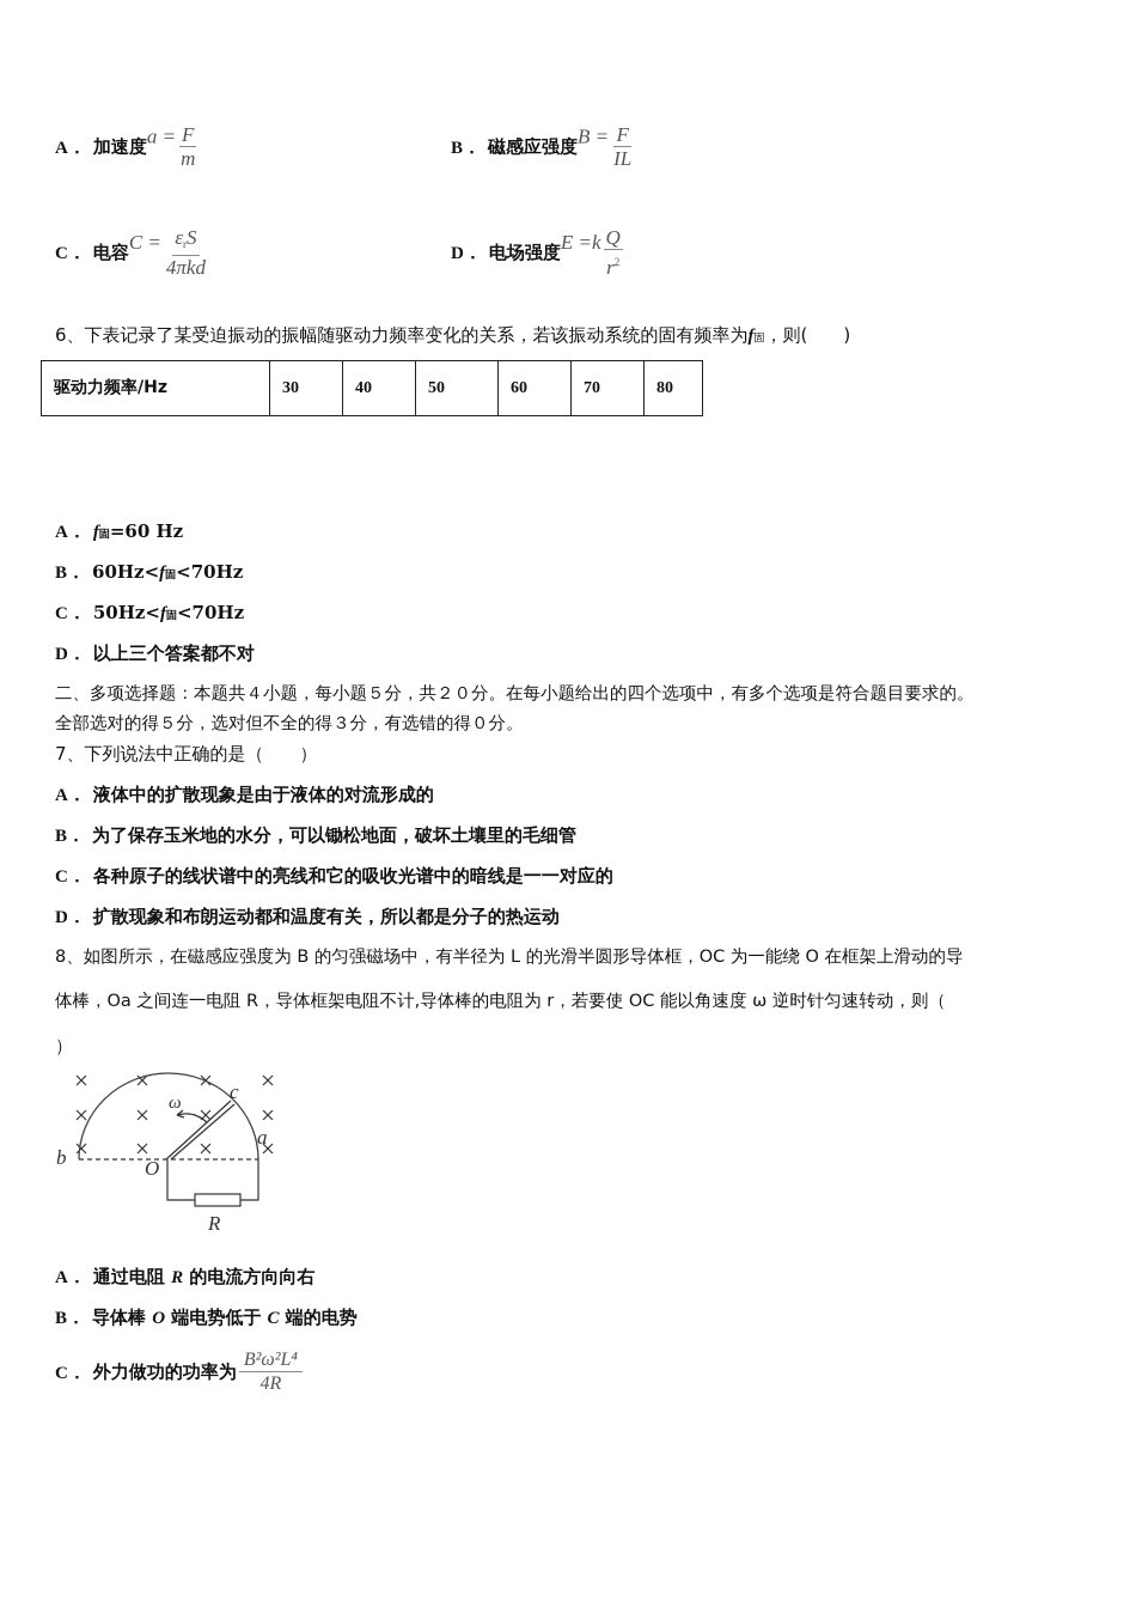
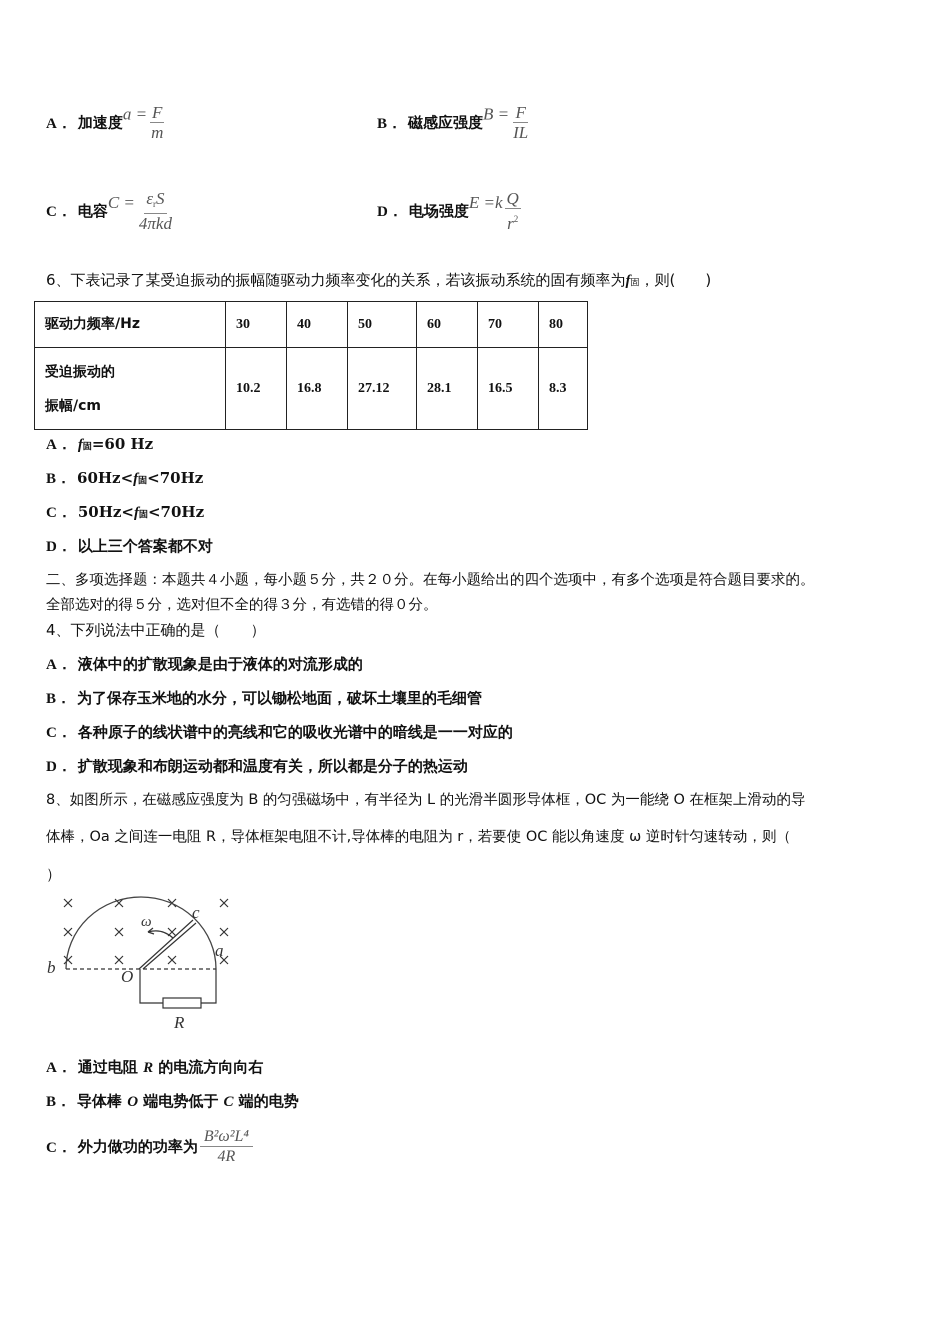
  A． 加速度a =
  F
  m
  B． 磁感应强度B =
  F
  IL
  C． 电容C =
  εrS
  4πkd
  D． 电场强度E =k
  Q
  r2
  6、下表记录了某受迫振动的振幅随驱动力频率变化的关系，若该振动系统的固有频率为f固，则( )
  驱动力频率/Hz	30	40	50	60	70	80
+ 受迫振动的 振幅/cm	10.2	16.8	27.12	28.1	16.5	8.3
  A． f固=60 Hz
  B． 60Hz<f固<70Hz
  C． 50Hz<f固<70Hz
  D． 以上三个答案都不对
  二、多项选择题：本题共４小题，每小题５分，共２０分。在每小题给出的四个选项中，有多个选项是符合题目要求的。
  全部选对的得５分，选对但不全的得３分，有选错的得０分。
- 7、下列说法中正确的是（ ）
+ 4、下列说法中正确的是（ ）
  A． 液体中的扩散现象是由于液体的对流形成的
  B． 为了保存玉米地的水分，可以锄松地面，破坏土壤里的毛细管
  C． 各种原子的线状谱中的亮线和它的吸收光谱中的暗线是一一对应的
  D． 扩散现象和布朗运动都和温度有关，所以都是分子的热运动
  8、如图所示，在磁感应强度为 B 的匀强磁场中，有半径为 L 的光滑半圆形导体框，OC 为一能绕 O 在框架上滑动的导
  体棒，Oa 之间连一电阻 R，导体框架电阻不计,导体棒的电阻为 r，若要使 OC 能以角速度 ω 逆时针匀速转动，则（
  ）
  b
  O
  c
  a
  ω
  R
  A． 通过电阻 R 的电流方向向右
  B． 导体棒 O 端电势低于 C 端的电势
  C． 外力做功的功率为
  B²ω²L⁴
  4R
